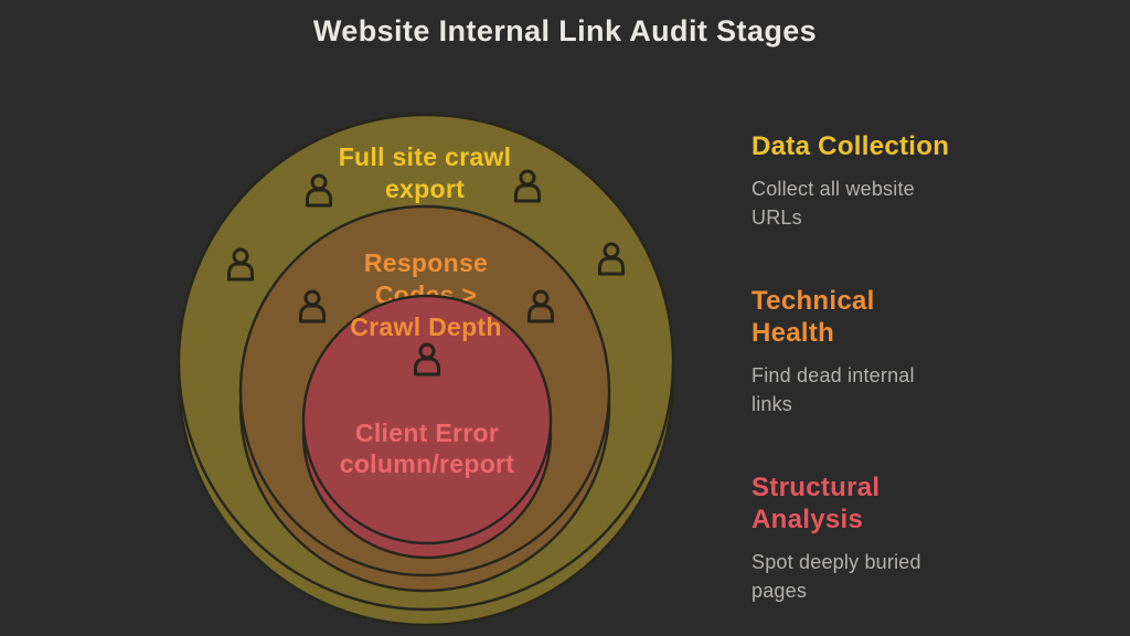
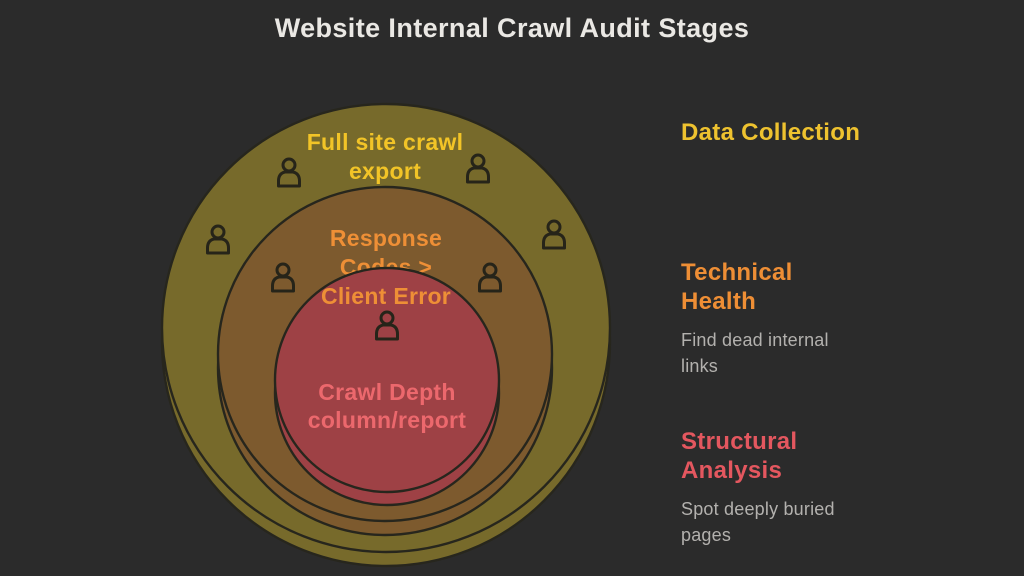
- Website Internal Link Audit Stages
+ Website Internal Crawl Audit Stages
  Response
  Cods >
- Crawl Depth
+ Client Error
  Full site crawl
  export
- Client Error
+ Crawl Depth
  column/report
  Data Collection
- Collect all website
- URLs
  Technical
  Health
  Find dead internal
  links
  Structural
  Analysis
  Spot deeply buried
  pages
